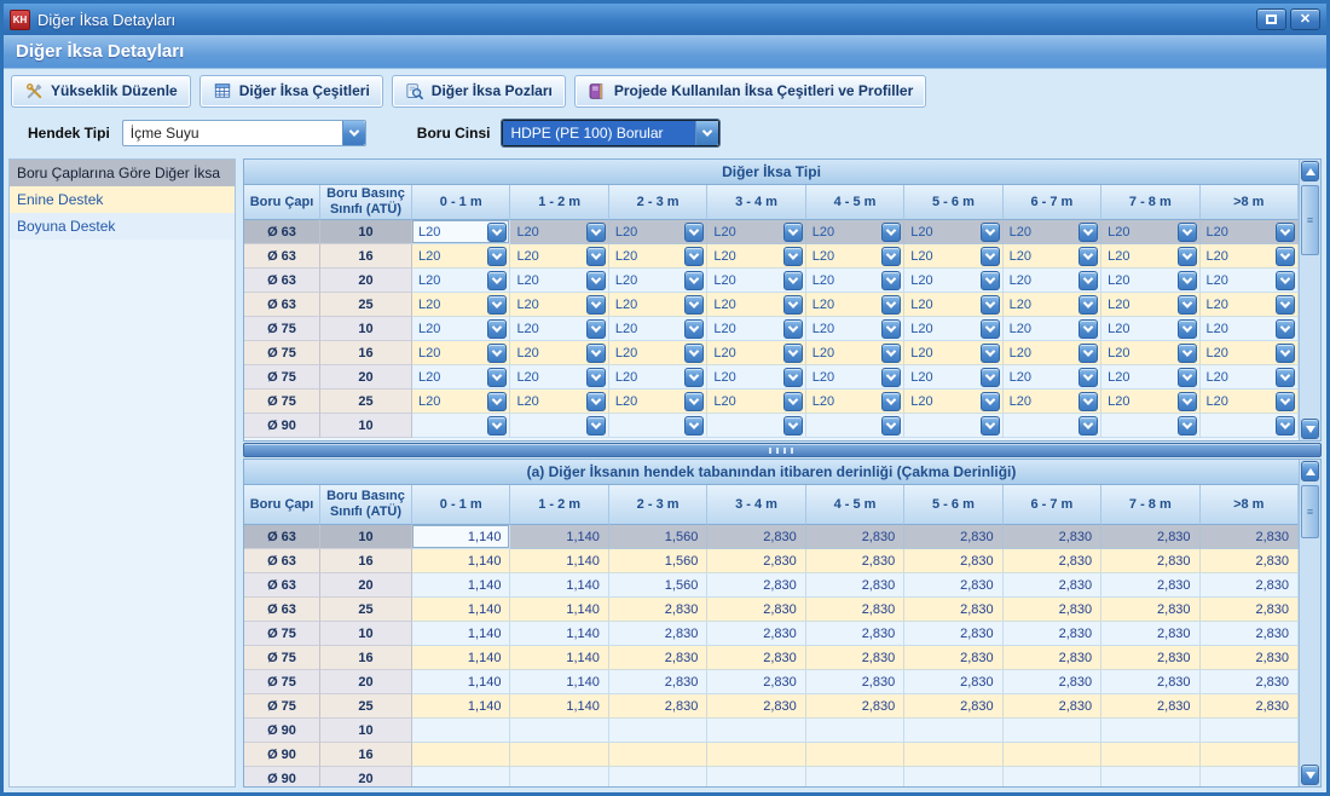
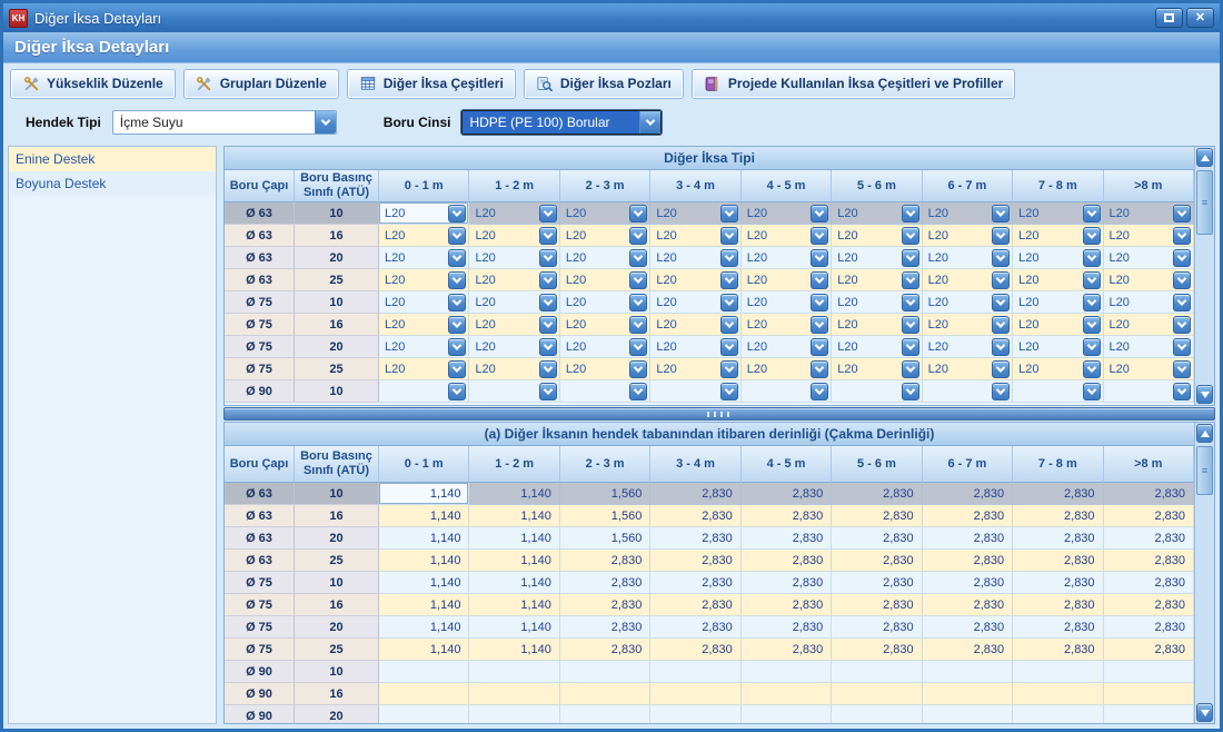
  KH
  Diğer İksa Detayları
  ✕
  Diğer İksa Detayları
  Yükseklik Düzenle
+ Grupları Düzenle
  Diğer İksa Çeşitleri
  Diğer İksa Pozları
  Projede Kullanılan İksa Çeşitleri ve Profiller
  Hendek Tipi
  İçme Suyu
  Boru Cinsi
  HDPE (PE 100) Borular
- Boru Çaplarına Göre Diğer İksa
  Enine Destek
  Boyuna Destek
  Diğer İksa Tipi
  Boru Çapı
  Boru Basınç Sınıfı (ATÜ)
  0 - 1 m
  1 - 2 m
  2 - 3 m
  3 - 4 m
  4 - 5 m
  5 - 6 m
  6 - 7 m
  7 - 8 m
  >8 m
  Ø 63
  10
  L20
  L20
  L20
  L20
  L20
  L20
  L20
  L20
  L20
  Ø 63
  16
  L20
  L20
  L20
  L20
  L20
  L20
  L20
  L20
  L20
  Ø 63
  20
  L20
  L20
  L20
  L20
  L20
  L20
  L20
  L20
  L20
  Ø 63
  25
  L20
  L20
  L20
  L20
  L20
  L20
  L20
  L20
  L20
  Ø 75
  10
  L20
  L20
  L20
  L20
  L20
  L20
  L20
  L20
  L20
  Ø 75
  16
  L20
  L20
  L20
  L20
  L20
  L20
  L20
  L20
  L20
  Ø 75
  20
  L20
  L20
  L20
  L20
  L20
  L20
  L20
  L20
  L20
  Ø 75
  25
  L20
  L20
  L20
  L20
  L20
  L20
  L20
  L20
  L20
  Ø 90
  10
  ≡
  (a) Diğer İksanın hendek tabanından itibaren derinliği (Çakma Derinliği)
  Boru Çapı
  Boru Basınç Sınıfı (ATÜ)
  0 - 1 m
  1 - 2 m
  2 - 3 m
  3 - 4 m
  4 - 5 m
  5 - 6 m
  6 - 7 m
  7 - 8 m
  >8 m
  Ø 63
  10
  1,140
  1,140
  1,560
  2,830
  2,830
  2,830
  2,830
  2,830
  2,830
  Ø 63
  16
  1,140
  1,140
  1,560
  2,830
  2,830
  2,830
  2,830
  2,830
  2,830
  Ø 63
  20
  1,140
  1,140
  1,560
  2,830
  2,830
  2,830
  2,830
  2,830
  2,830
  Ø 63
  25
  1,140
  1,140
  2,830
  2,830
  2,830
  2,830
  2,830
  2,830
  2,830
  Ø 75
  10
  1,140
  1,140
  2,830
  2,830
  2,830
  2,830
  2,830
  2,830
  2,830
  Ø 75
  16
  1,140
  1,140
  2,830
  2,830
  2,830
  2,830
  2,830
  2,830
  2,830
  Ø 75
  20
  1,140
  1,140
  2,830
  2,830
  2,830
  2,830
  2,830
  2,830
  2,830
  Ø 75
  25
  1,140
  1,140
  2,830
  2,830
  2,830
  2,830
  2,830
  2,830
  2,830
  Ø 90
  10
  Ø 90
  16
  Ø 90
  20
  ≡
